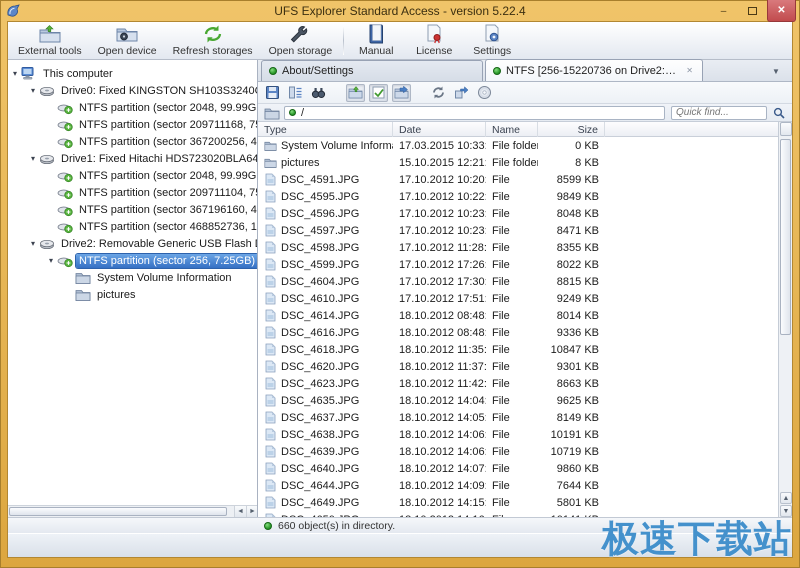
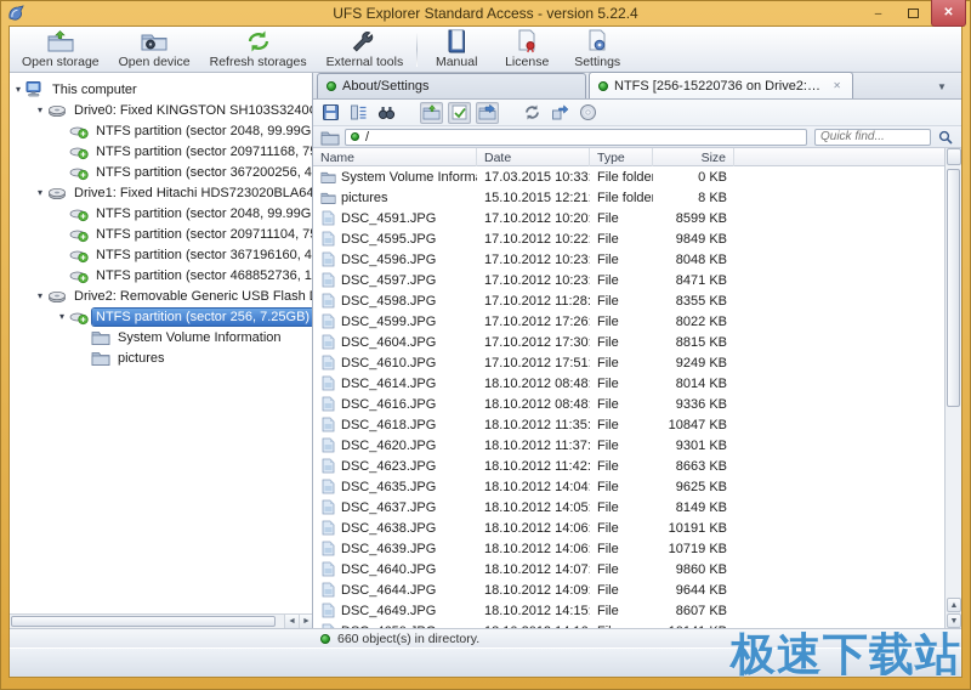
  UFS Explorer Standard Access - version 5.22.4
  –
  ✕
- External tools
+ Open storage
  Open device
  Refresh storages
- Open storage
+ External tools
  Manual
  License
  Settings
  ▾
  This computer
  ▾
  Drive0: Fixed KINGSTON SH103S3240
  NTFS partition (sector 2048, 99.99G
  NTFS partition (sector 209711168, 7
  NTFS partition (sector 367200256, 4
  ▾
  Drive1: Fixed Hitachi HDS723020BLA64
  NTFS partition (sector 2048, 99.99G
  NTFS partition (sector 209711104, 7
  NTFS partition (sector 367196160, 4
  NTFS partition (sector 468852736, 1
  ▾
  Drive2: Removable Generic USB Flash
  ▾
  NTFS partition (sector 256, 7.25GB)
  System Volume Information
  pictures
  About/Settings
  ✕
  ▼
  /
  Quick find...
- Type
+ Name
  Date
- Name
+ Type
  Size
  System Volume Inform
  17.03.2015 10:33
  File folde
  0 KB
  pictures
  15.10.2015 12:21
  File folde
  8 KB
  DSC_4591.JPG
  17.10.2012 10:20
  File
  8599 KB
  DSC_4595.JPG
  17.10.2012 10:22
  File
  9849 KB
  DSC_4596.JPG
  17.10.2012 10:23
  File
  8048 KB
  DSC_4597.JPG
  17.10.2012 10:23
  File
  8471 KB
  DSC_4598.JPG
  17.10.2012 11:28:
  File
  8355 KB
  DSC_4599.JPG
  17.10.2012 17:26
  File
  8022 KB
  DSC_4604.JPG
  17.10.2012 17:30
  File
  8815 KB
  DSC_4610.JPG
  17.10.2012 17:51
  File
  9249 KB
  DSC_4614.JPG
  18.10.2012 08:48
  File
  8014 KB
  DSC_4616.JPG
  18.10.2012 08:48
  File
  9336 KB
  DSC_4618.JPG
  18.10.2012 11:35:
  File
  10847 KB
  DSC_4620.JPG
  18.10.2012 11:37:
  File
  9301 KB
  DSC_4623.JPG
  18.10.2012 11:42:
  File
  8663 KB
  DSC_4635.JPG
  18.10.2012 14:04
  File
  9625 KB
  DSC_4637.JPG
  18.10.2012 14:05
  File
  8149 KB
  DSC_4638.JPG
  18.10.2012 14:06
  File
  10191 KB
  DSC_4639.JPG
  18.10.2012 14:06
  File
  10719 KB
  DSC_4640.JPG
  18.10.2012 14:07
  File
  9860 KB
  DSC_4644.JPG
  18.10.2012 14:09
  File
- 7644 KB
+ 9644 KB
  DSC_4649.JPG
  18.10.2012 14:15
  File
- 5801 KB
+ 8607 KB
  660 object(s) in directory.
  极速下载站
